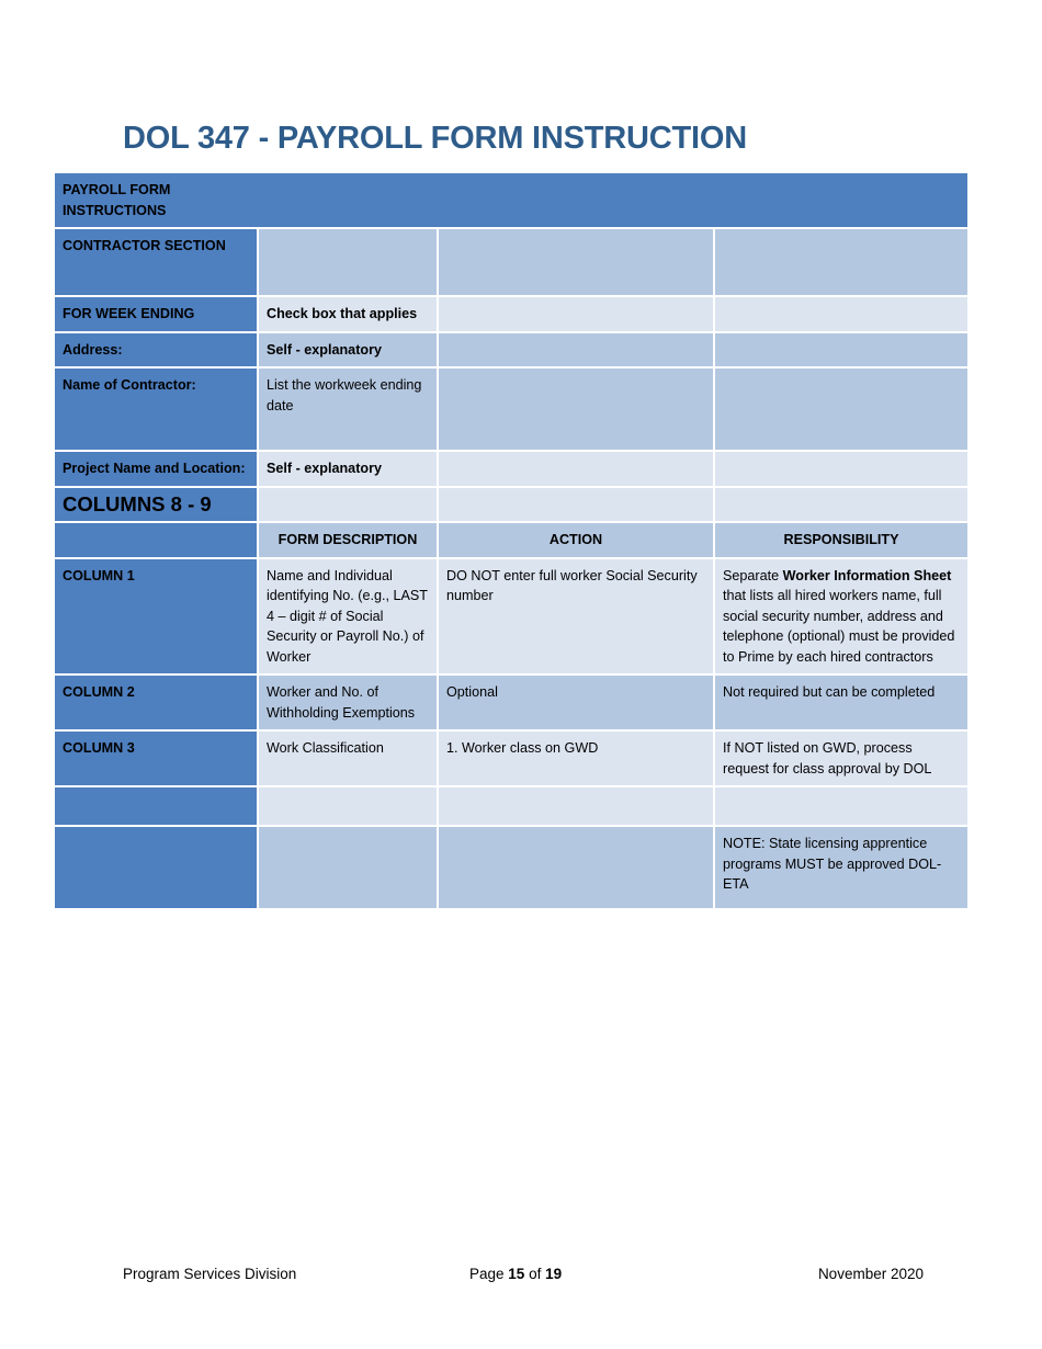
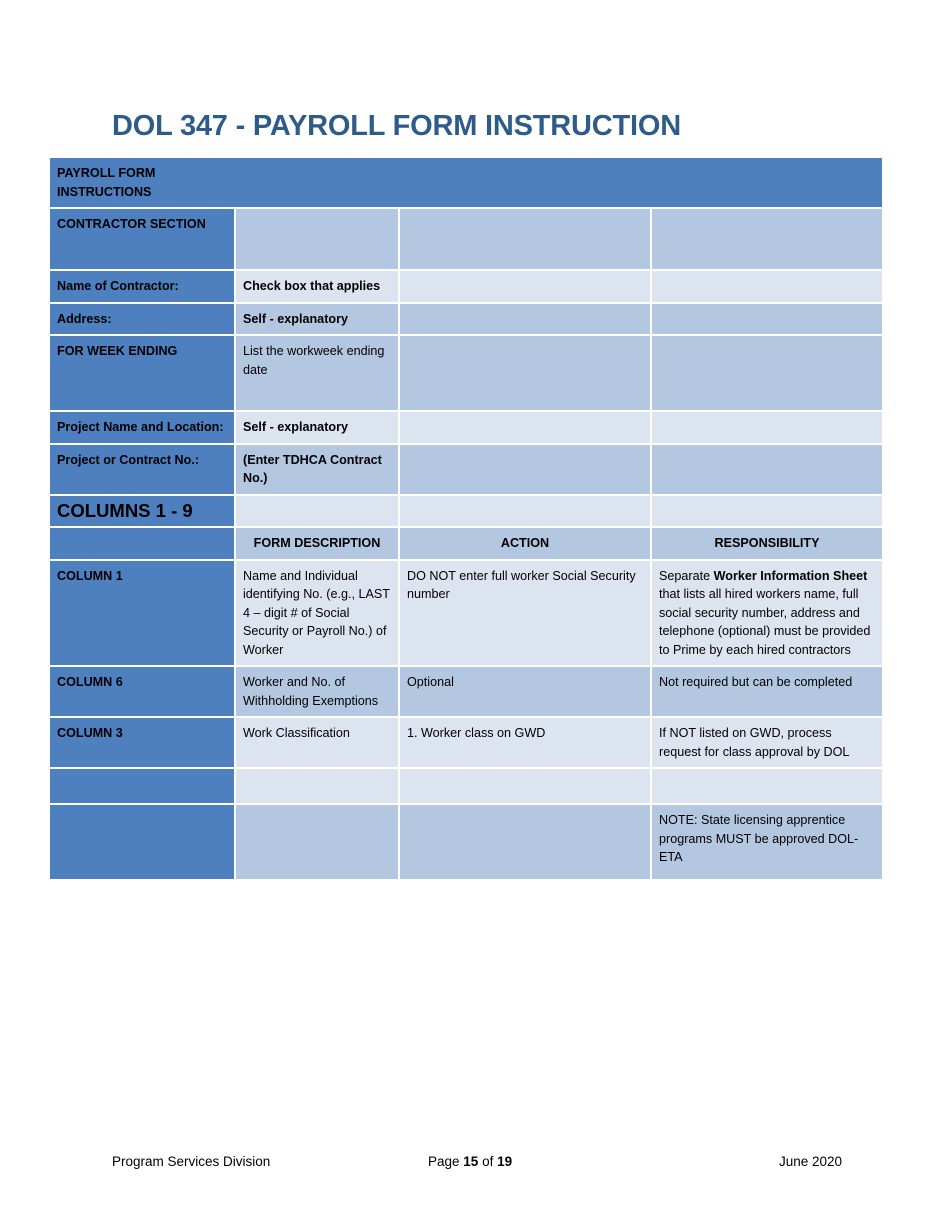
  DOL 347 - PAYROLL FORM INSTRUCTION
  PAYROLL FORM INSTRUCTIONS
  CONTRACTOR SECTION
- FOR WEEK ENDING	Check box that applies
+ Name of Contractor:	Check box that applies
  Address:	Self - explanatory
- Name of Contractor:	List the workweek ending date
+ FOR WEEK ENDING	List the workweek ending date
  Project Name and Location:	Self - explanatory
+ Project or Contract No.:	(Enter TDHCA Contract No.)
- COLUMNS 8 - 9
+ COLUMNS 1 - 9
  	FORM DESCRIPTION	ACTION	RESPONSIBILITY
  COLUMN 1	Name and Individual identifying No. (e.g., LAST 4 – digit # of Social Security or Payroll No.) of Worker	DO NOT enter full worker Social Security number	Separate Worker Information Sheet that lists all hired workers name, full social security number, address and telephone (optional) must be provided to Prime by each hired contractors
- COLUMN 2	Worker and No. of Withholding Exemptions	Optional	Not required but can be completed
+ COLUMN 6	Worker and No. of Withholding Exemptions	Optional	Not required but can be completed
  COLUMN 3	Work Classification	1. Worker class on GWD	If NOT listed on GWD, process request for class approval by DOL
  			NOTE: State licensing apprentice programs MUST be approved DOL-ETA
  Program Services Division
  Page 15 of 19
- November 2020
+ June 2020
